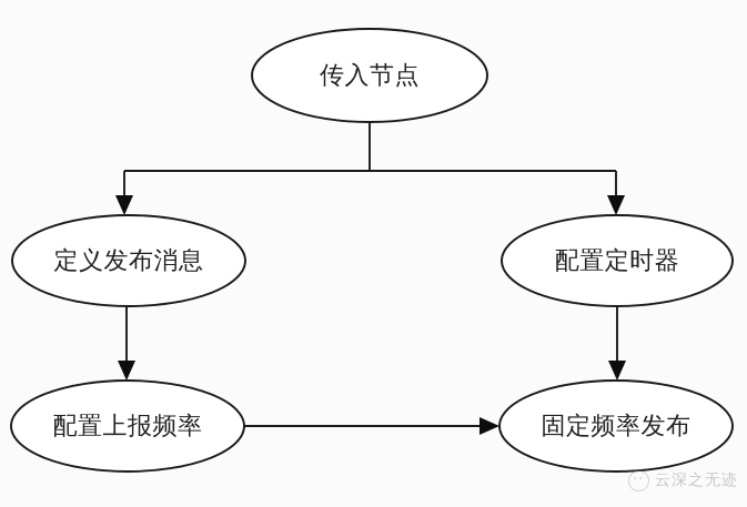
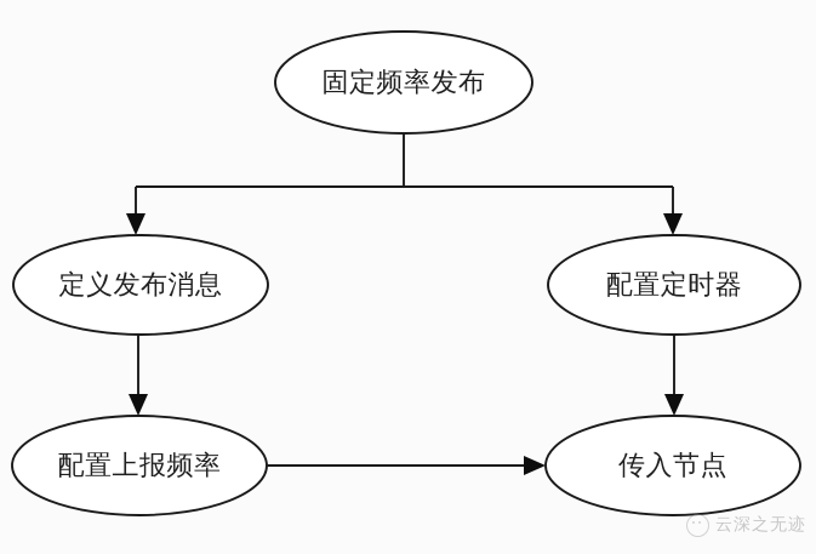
- 传入节点
+ 固定频率发布
  定义发布消息
  配置定时器
  配置上报频率
- 固定频率发布
+ 传入节点
  云深之无迹
